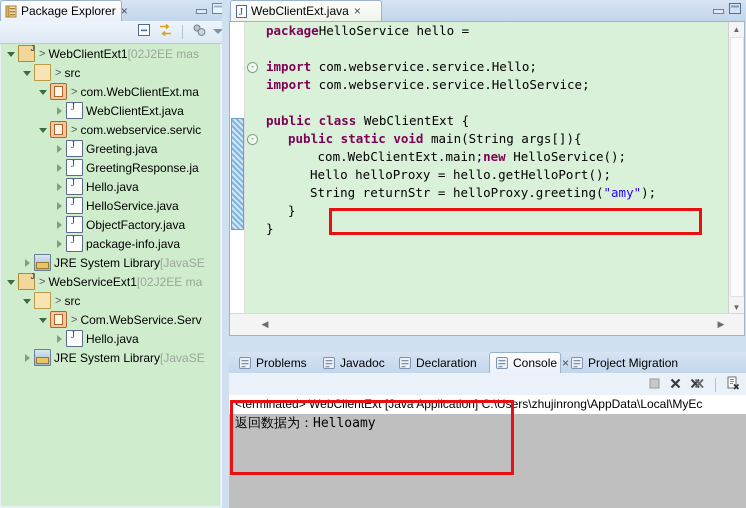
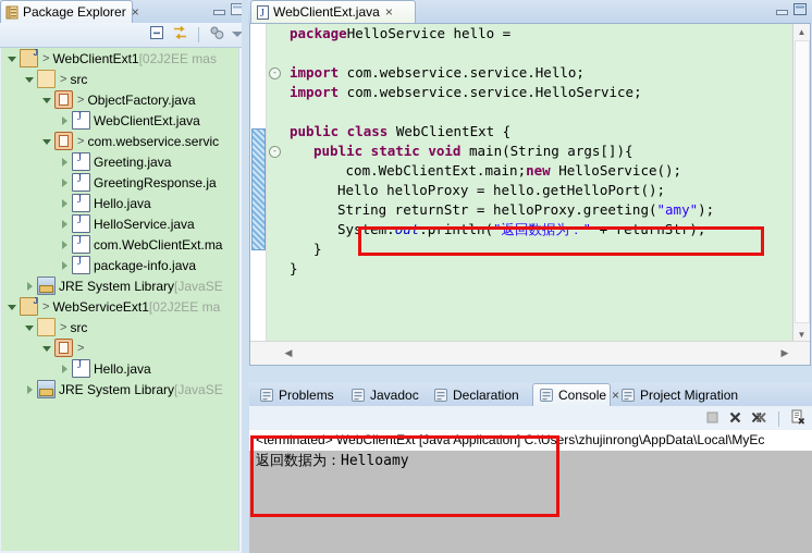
  Package Explorer
  ×
  >
  WebClientExt1
  [02J2EE mas
  >
  src
  >
- com.WebClientExt.ma
+ ObjectFactory.java
  WebClientExt.java
  >
  com.webservice.servic
  Greeting.java
  GreetingResponse.ja
  Hello.java
  HelloService.java
- ObjectFactory.java
+ com.WebClientExt.ma
  package-info.java
  JRE System Library
  [JavaSE
  >
  WebServiceExt1
  [02J2EE ma
  >
  src
  >
- Com.WebService.Serv
  Hello.java
  JRE System Library
  [JavaSE
  J
  WebClientExt.java
  ×
  -
  -
  packageHelloService hello =
  import com.webservice.service.Hello;
  import com.webservice.service.HelloService;
  public class WebClientExt {
  public static void main(String args[]){
  com.WebClientExt.main;new HelloService();
  Hello helloProxy = hello.getHelloPort();
  String returnStr = helloProxy.greeting("amy");
+ System.out.println("返回数据为：" + returnStr);
  }
  }
  ▲
  ▼
  ◀
  ▶
  Problems
  Javadoc
  Declaration
  Console
  ×
  Project Migration
  <terminated> WebClientExt [Java Application] C:\Users\zhujinrong\AppData\Local\MyEc
  返回数据为：Helloamy
